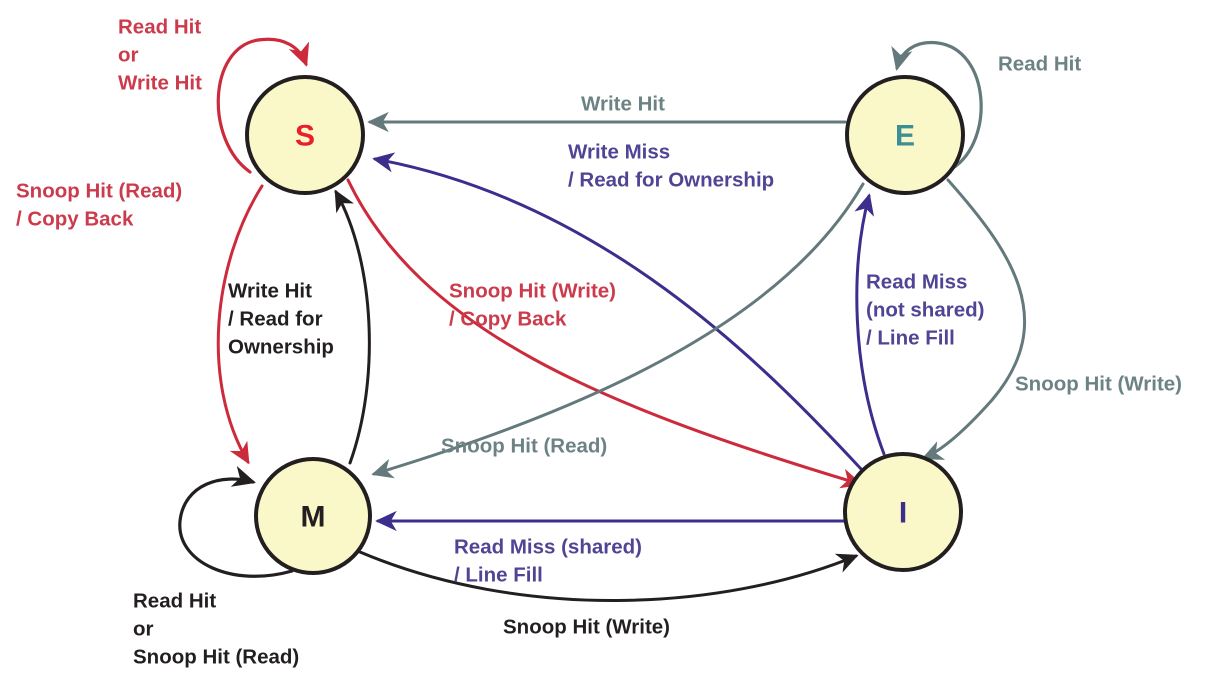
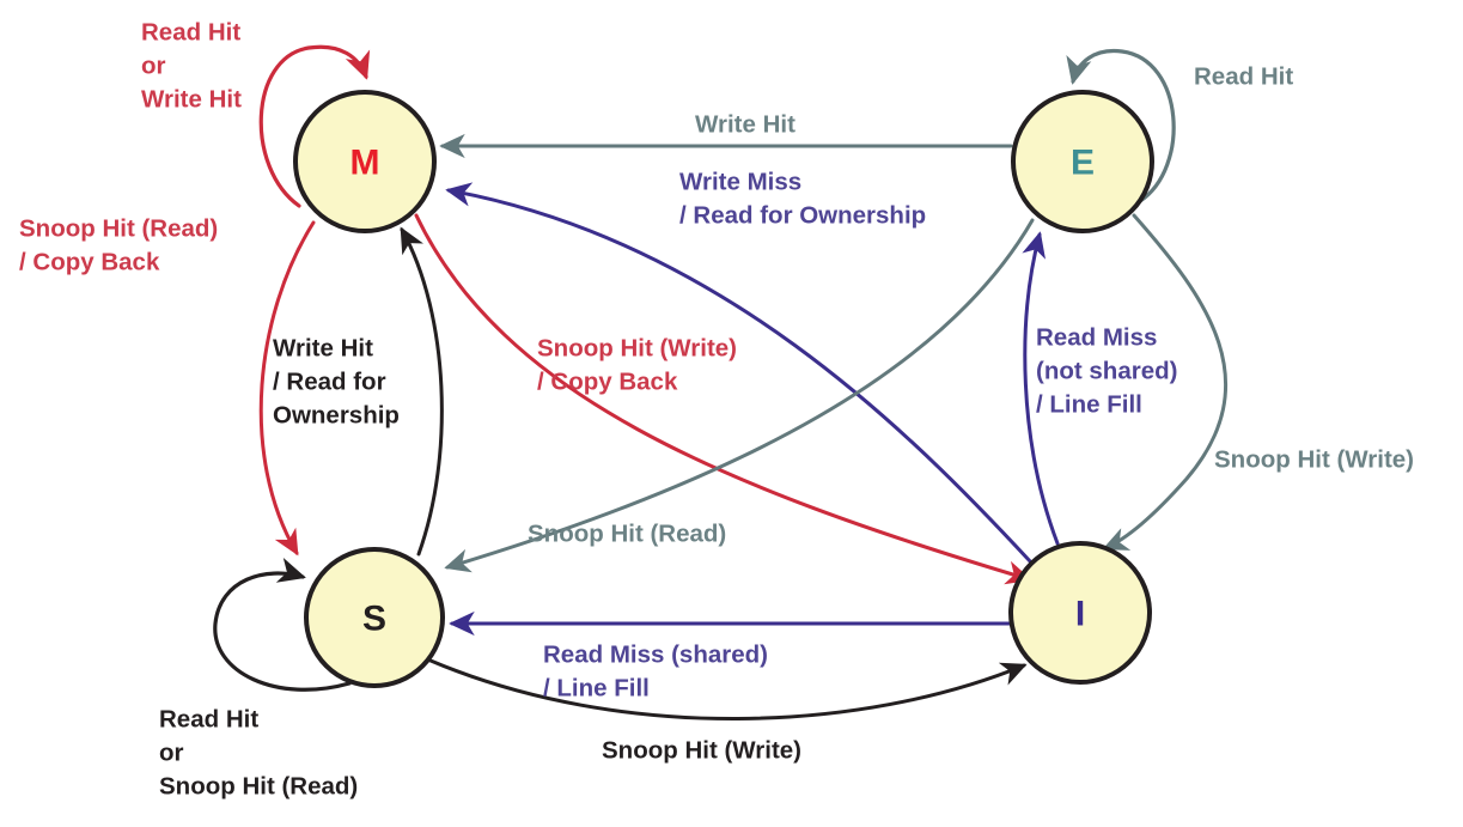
- S
+ M
  E
- M
+ S
  I
  Read Hit
  or
  Write Hit
  Read Hit
  Read Hit
  or
  Snoop Hit (Read)
  Write Hit
  Write Miss
  / Read for Ownership
  Snoop Hit (Read)
  / Copy Back
  Write Hit
  / Read for
  Ownership
  Snoop Hit (Write)
  / Copy Back
  Read Miss
  (not shared)
  / Line Fill
  Snoop Hit (Write)
  Snoop Hit (Read)
  Read Miss (shared)
  / Line Fill
  Snoop Hit (Write)
